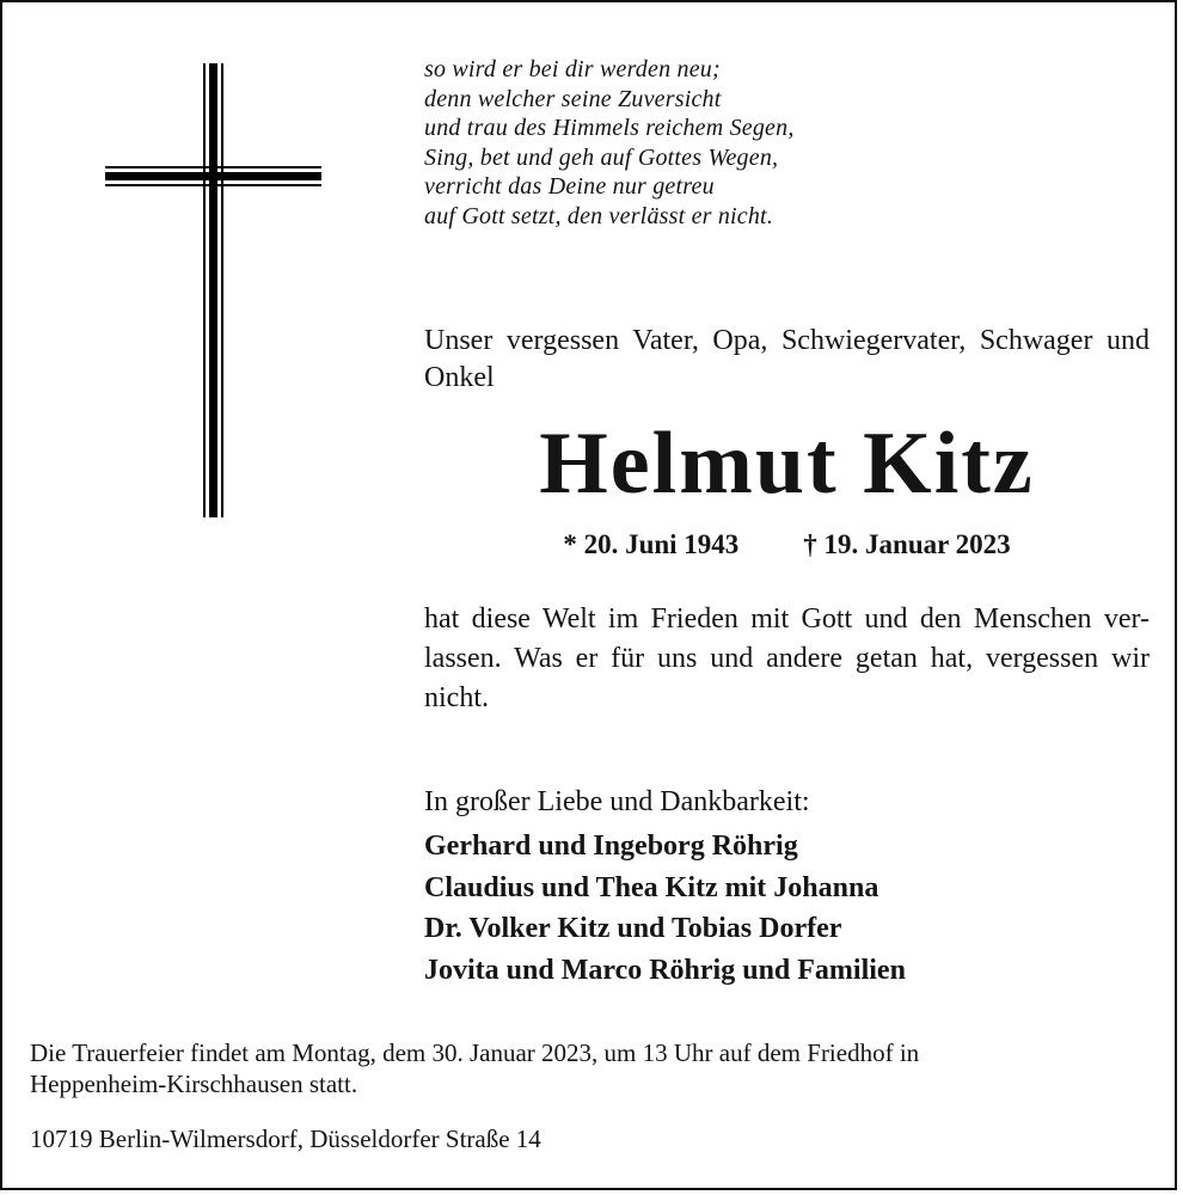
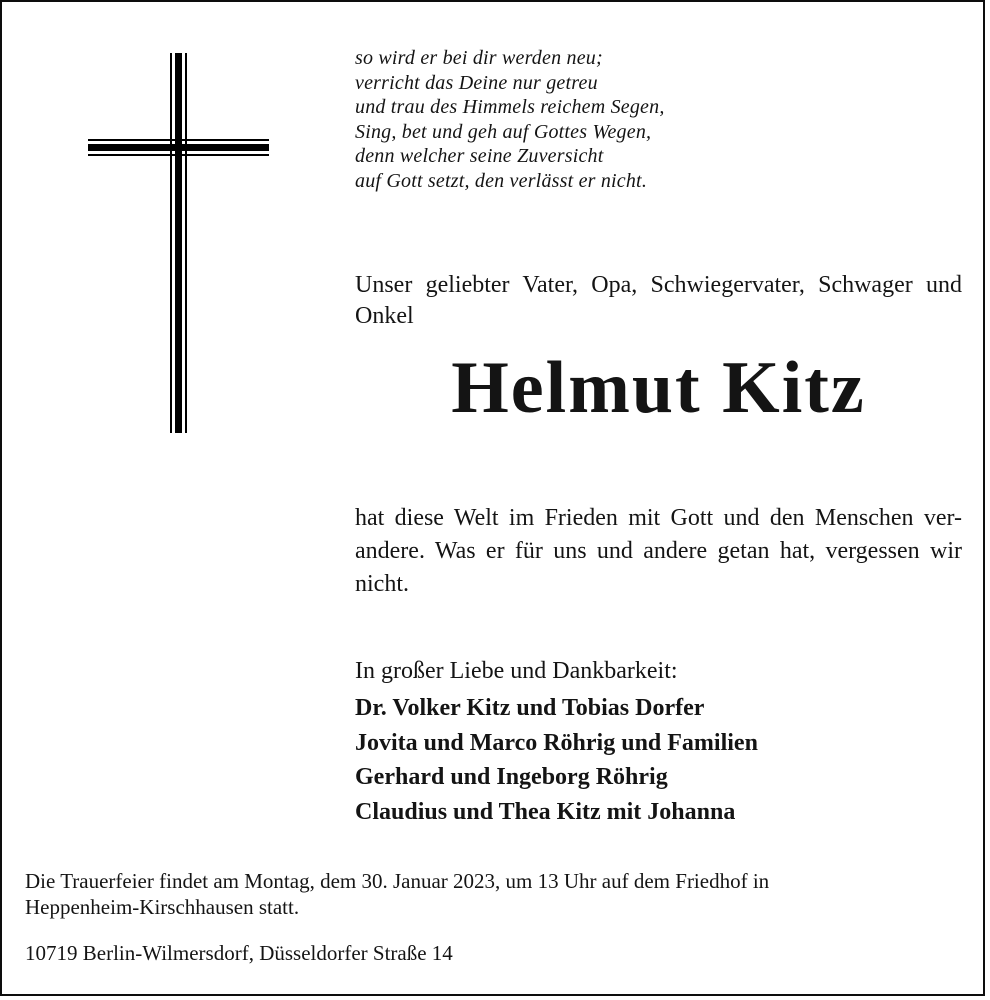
  so wird er bei dir werden neu;
- denn welcher seine Zuversicht
+ verricht das Deine nur getreu
  und trau des Himmels reichem Segen,
  Sing, bet und geh auf Gottes Wegen,
- verricht das Deine nur getreu
+ denn welcher seine Zuversicht
  auf Gott setzt, den verlässt er nicht.
- Unser vergessen Vater, Opa, Schwiegervater, Schwager und
+ Unser geliebter Vater, Opa, Schwiegervater, Schwager und
  Onkel
  Helmut Kitz
- * 20. Juni 1943
- † 19. Januar 2023
  hat diese Welt im Frieden mit Gott und den Menschen ver-
- lassen. Was er für uns und andere getan hat, vergessen wir
+ andere. Was er für uns und andere getan hat, vergessen wir
  nicht.
  In großer Liebe und Dankbarkeit:
- Gerhard und Ingeborg Röhrig
+ Dr. Volker Kitz und Tobias Dorfer
- Claudius und Thea Kitz mit Johanna
+ Jovita und Marco Röhrig und Familien
- Dr. Volker Kitz und Tobias Dorfer
+ Gerhard und Ingeborg Röhrig
- Jovita und Marco Röhrig und Familien
+ Claudius und Thea Kitz mit Johanna
  Die Trauerfeier findet am Montag, dem 30. Januar 2023, um 13 Uhr auf dem Friedhof in
  Heppenheim-Kirschhausen statt.
  10719 Berlin-Wilmersdorf, Düsseldorfer Straße 14
